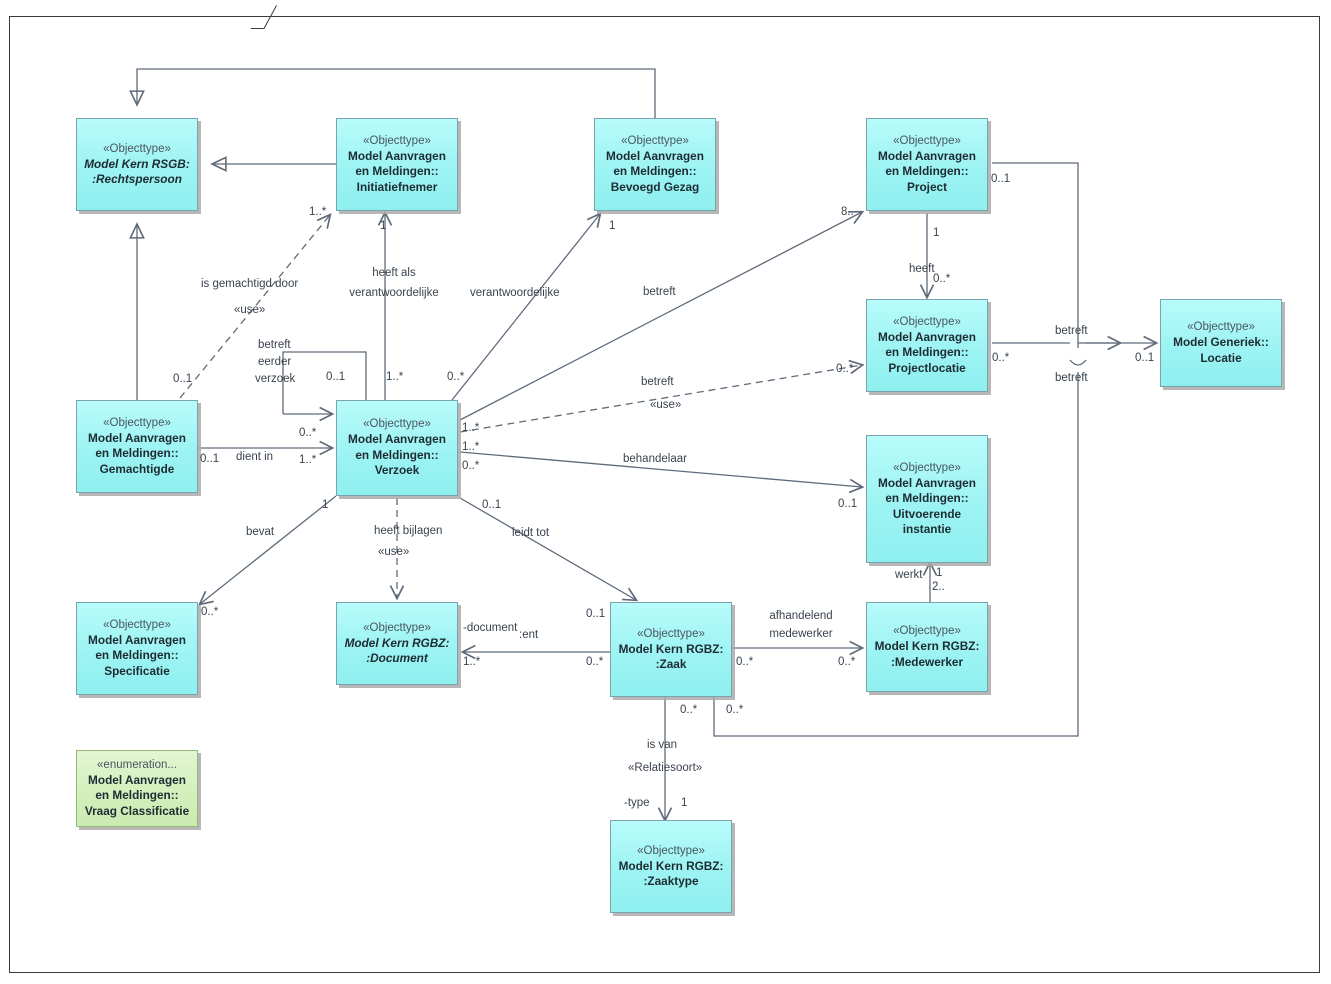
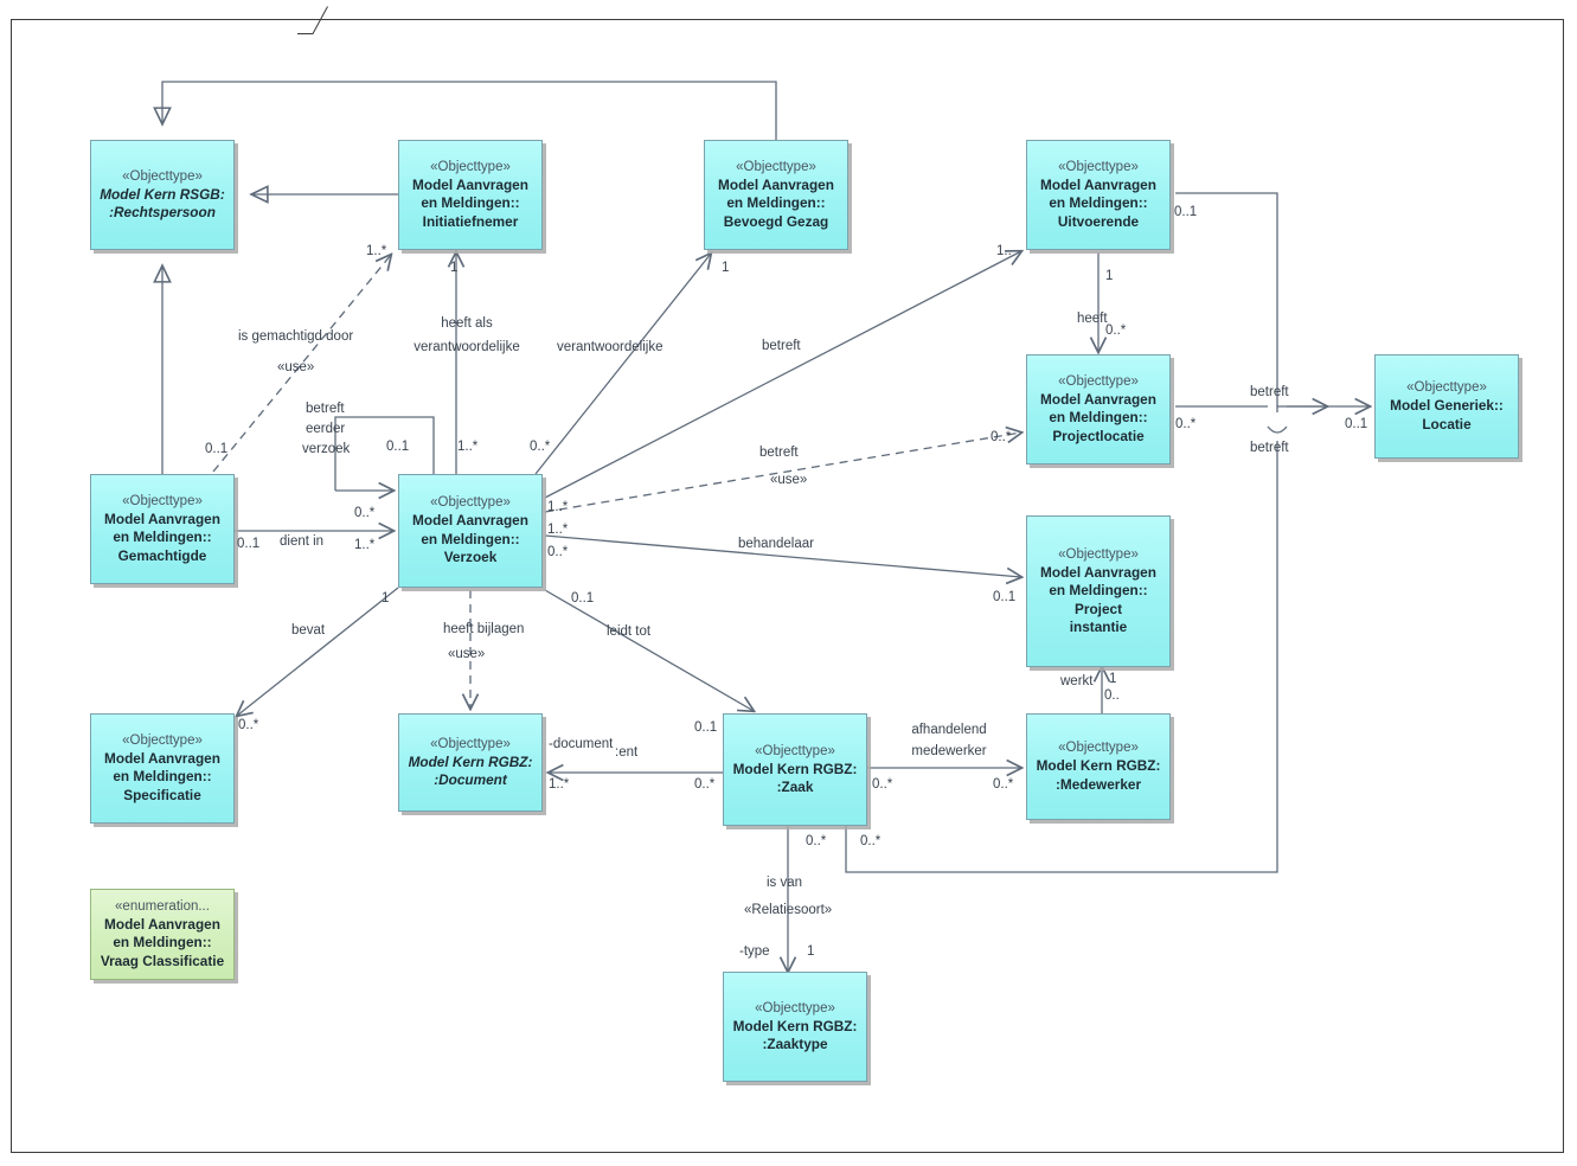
  «Objecttype»
  Model Kern RSGB:
  :Rechtspersoon
  «Objecttype»
  Model Aanvragen
  en Meldingen::
  Initiatiefnemer
  «Objecttype»
  Model Aanvragen
  en Meldingen::
  Bevoegd Gezag
  «Objecttype»
  Model Aanvragen
  en Meldingen::
- Project
+ Uitvoerende
  «Objecttype»
  Model Aanvragen
  en Meldingen::
  Projectlocatie
  «Objecttype»
  Model Generiek::
  Locatie
  «Objecttype»
  Model Aanvragen
  en Meldingen::
  Gemachtigde
  «Objecttype»
  Model Aanvragen
  en Meldingen::
  Verzoek
  «Objecttype»
  Model Aanvragen
  en Meldingen::
- Uitvoerende
+ Project
  instantie
  «Objecttype»
  Model Aanvragen
  en Meldingen::
  Specificatie
  «Objecttype»
  Model Kern RGBZ:
  :Document
  «Objecttype»
  Model Kern RGBZ:
  :Zaak
  «Objecttype»
  Model Kern RGBZ:
  :Medewerker
  «Objecttype»
  Model Kern RGBZ:
  :Zaaktype
  «enumeration...
  Model Aanvragen
  en Meldingen::
  Vraag Classificatie
  is gemachtigd door
  «use»
  1..*
  0..1
  heeft als
  verantwoordelijke
  1
  1..*
  verantwoordelijke
  1
  0..*
  betreft
  eerder
  verzoek
  0..1
  betreft
- 8..
+ 1..
  1..*
  betreft
  «use»
  0..*
  1..*
  behandelaar
  0..*
  0..1
  0..1
  1
  heeft
  0..*
  betreft
  betreft
  0..*
  0..1
  dient in
  0..1
  0..*
  1..*
  bevat
  1
  0..*
  heeft bijlagen
  «use»
  leidt tot
  0..1
  0..1
  -document
  :ent
  1..*
  0..*
  afhandelend
  medewerker
  0..*
  0..*
  werkt
  1
- 2..
+ 0..
  0..*
  0..*
  is van
  «Relatiesoort»
  -type
  1
